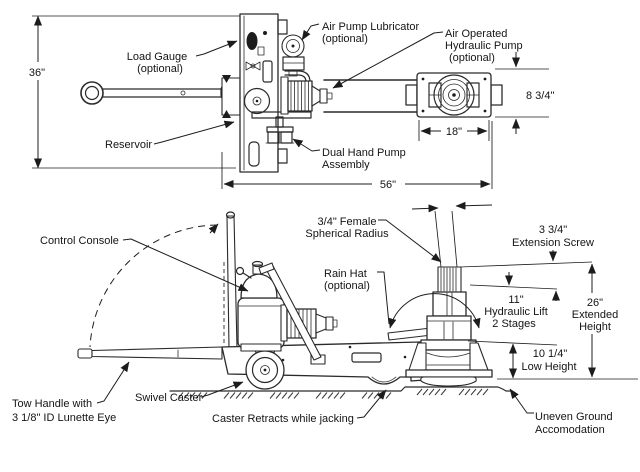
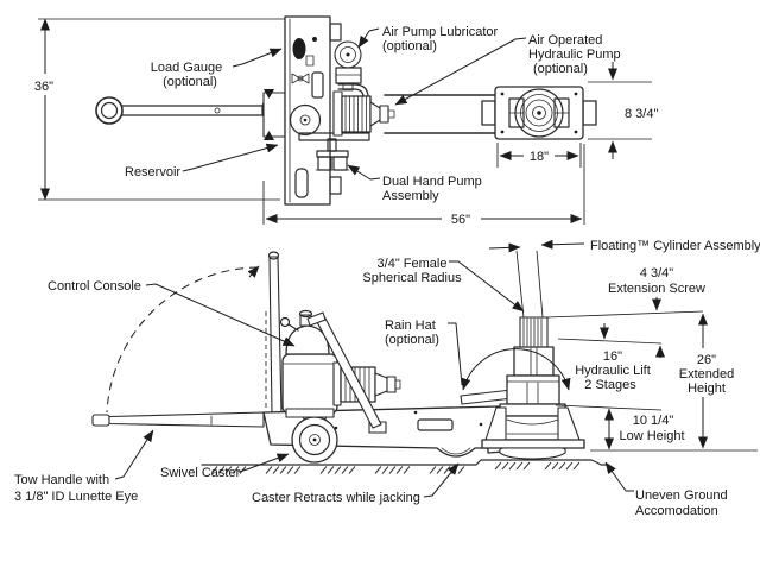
  36"
  18"
  8 3/4"
  56"
  Load Gauge
  (optional)
  Air Pump Lubricator
  (optional)
  Air Operated
  Hydraulic Pump
  (optional)
  Dual Hand Pump
  Assembly
  Reservoir
+ Floating™ Cylinder Assembly
- 3 3/4"
+ 4 3/4"
  Extension Screw
- 11"
+ 16"
  Hydraulic Lift
  2 Stages
  26"
  Extended
  Height
  10 1/4"
  Low Height
  Control Console
  3/4" Female
  Spherical Radius
  Rain Hat
  (optional)
  Tow Handle with
  3 1/8" ID Lunette Eye
  Swivel Caster
  Caster Retracts while jacking
  Uneven Ground
  Accomodation
